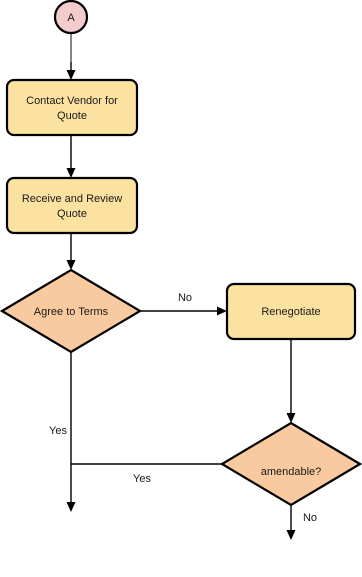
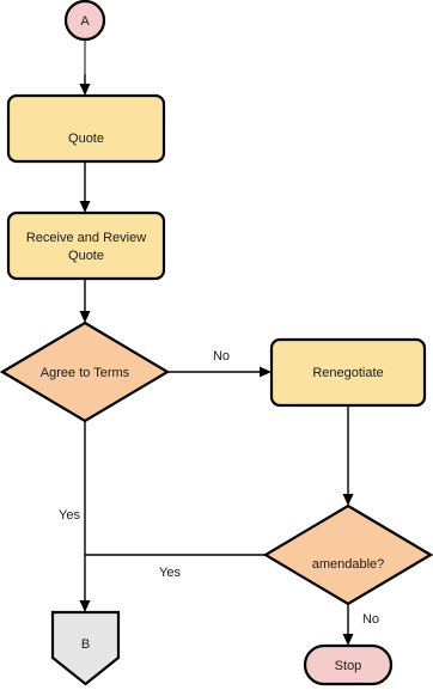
  No
  Yes
  Yes
  No
  A
- Contact Vendor for
  Quote
  Receive and Review
  Quote
  Agree to Terms
  Renegotiate
  amendable?
+ B
+ Stop
